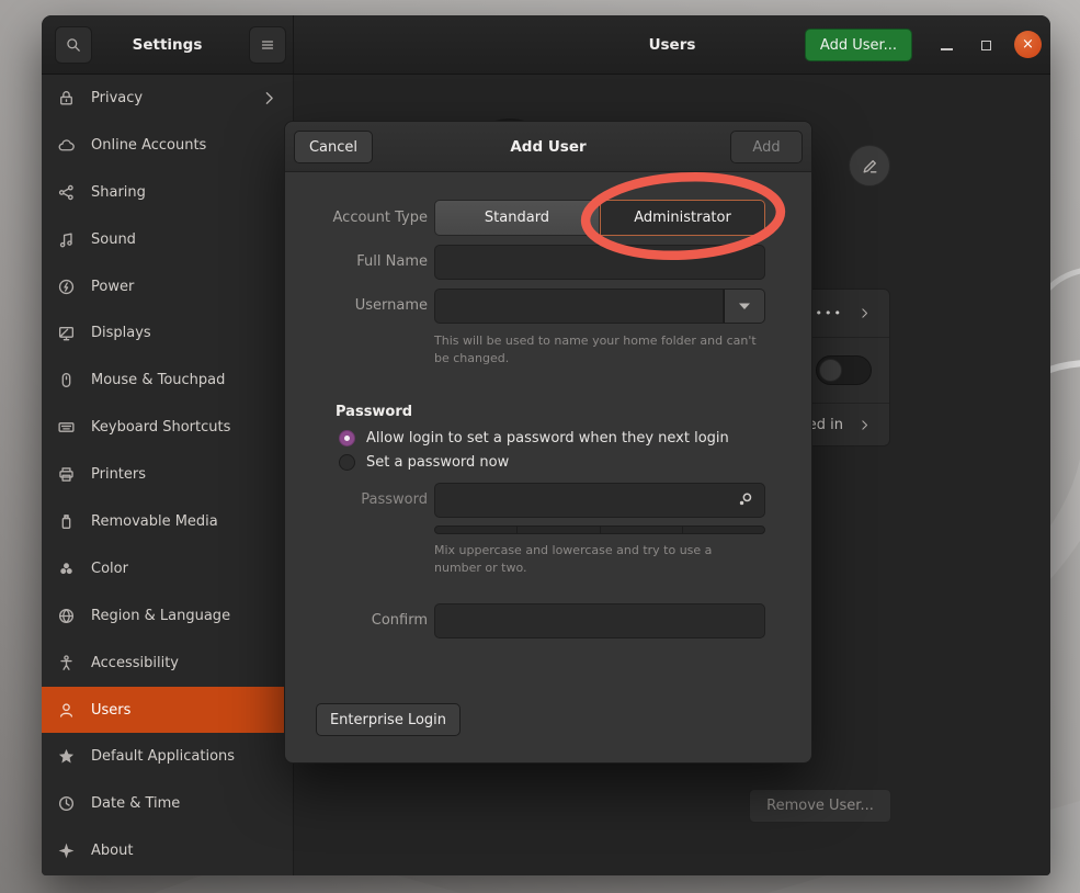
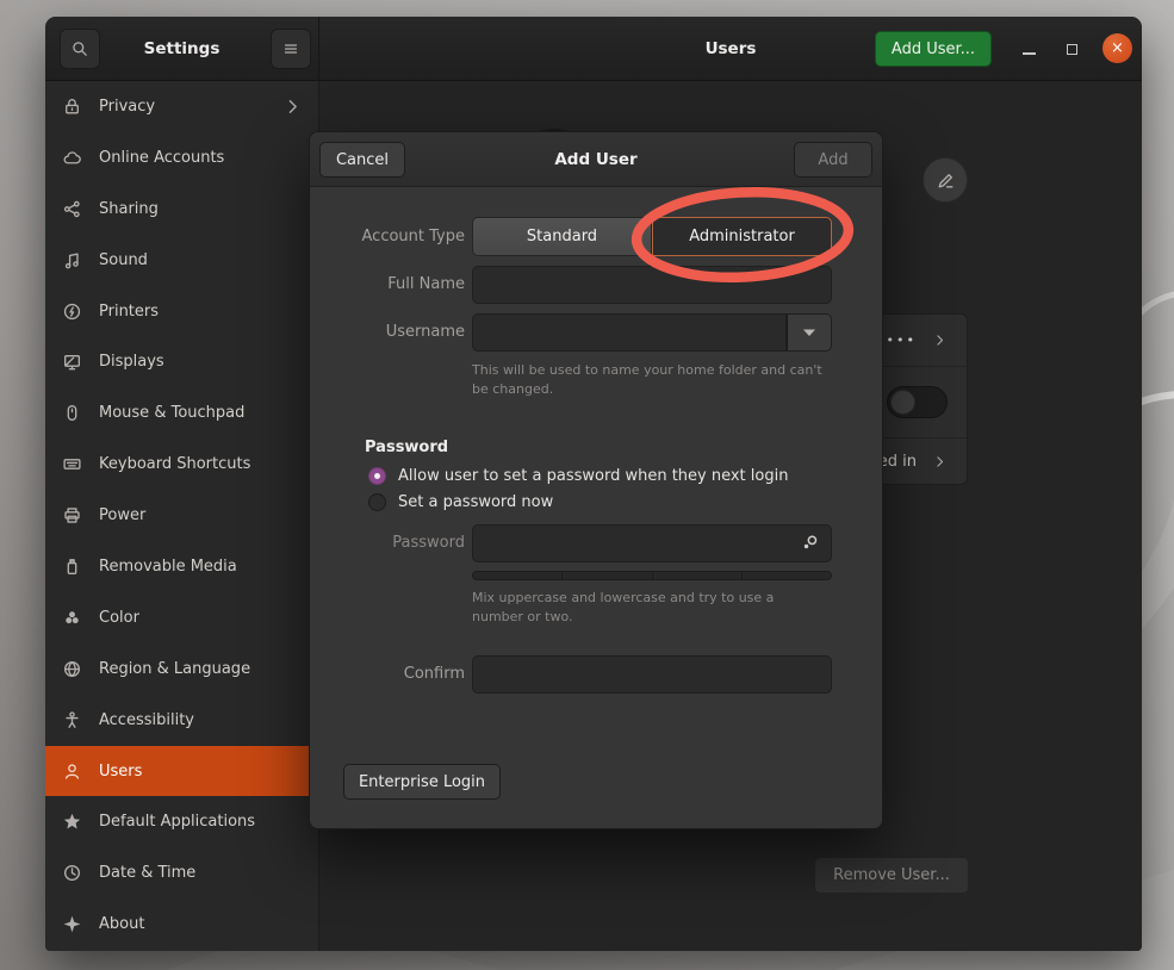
  Settings
  Users
  Add User...
  ×
  Privacy
  Online Accounts
  Sharing
  Sound
- Power
+ Printers
  Displays
  Mouse & Touchpad
  Keyboard Shortcuts
- Printers
+ Power
  Removable Media
  Color
  Region & Language
  Accessibility
  Users
  Default Applications
  Date & Time
  About
  Remove User...
  Cancel
  Add User
  Add
  Account Type
  Standard
  Administrator
  Full Name
  Username
  This will be used to name your home folder and can't be changed.
  Password
- Allow login to set a password when they next login
+ Allow user to set a password when they next login
  Set a password now
  Password
  Mix uppercase and lowercase and try to use a number or two.
  Confirm
  Enterprise Login
